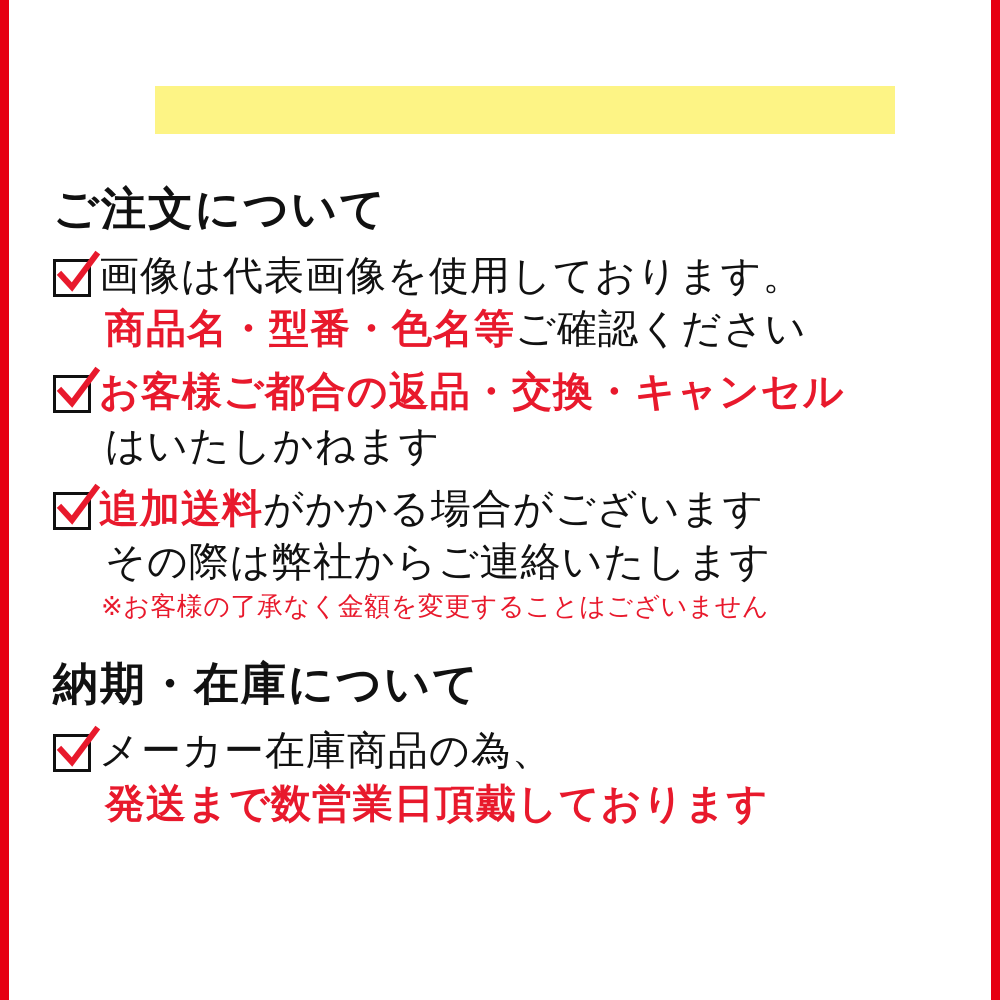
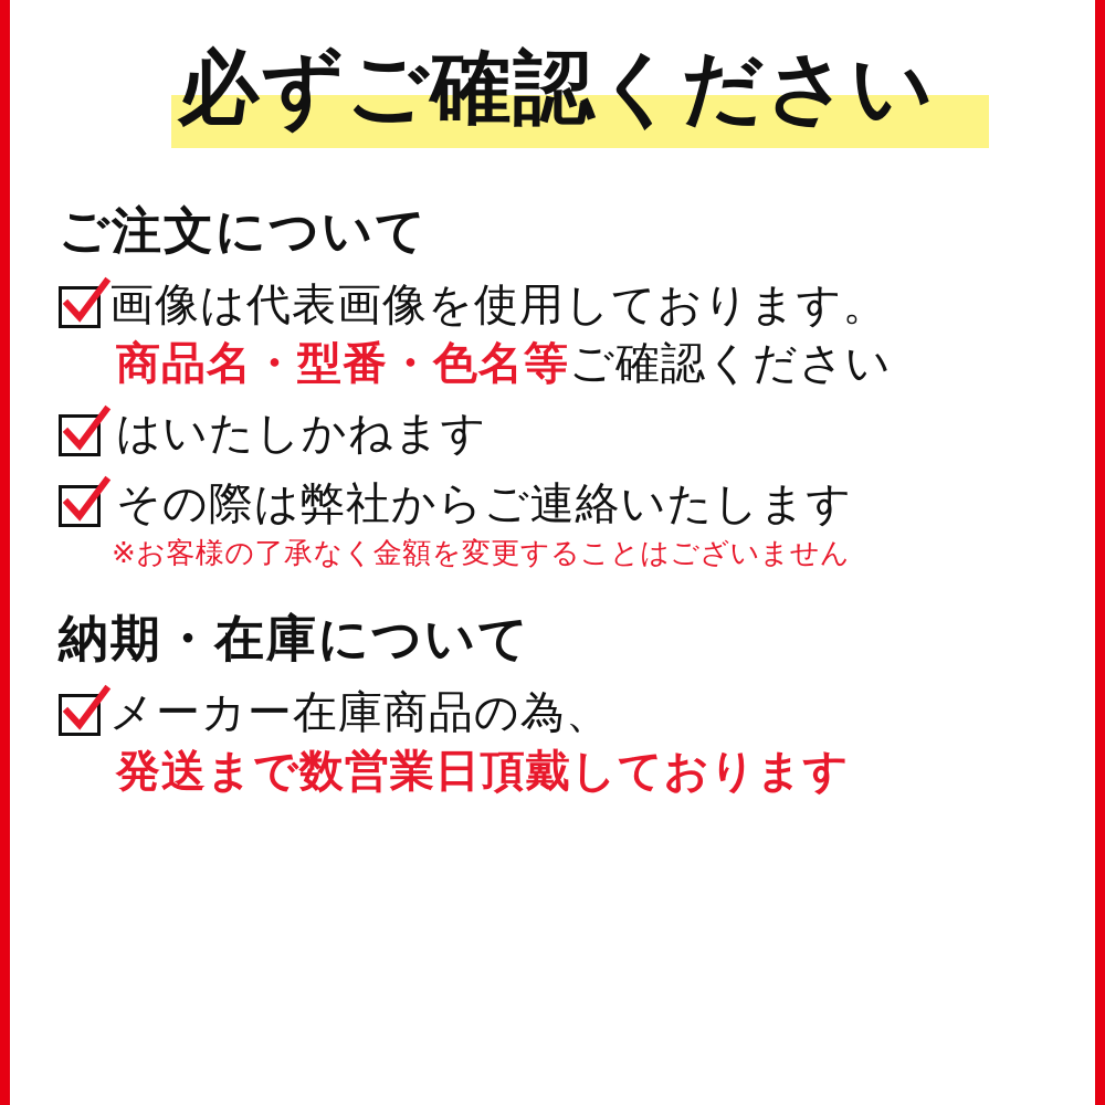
+ 必ずご確認ください
  ご注文について
  画像は代表画像を使用しております。
  商品名・型番・色名等ご確認ください
- お客様ご都合の返品・交換・キャンセル
  はいたしかねます
- 追加送料がかかる場合がございます
  その際は弊社からご連絡いたします
  ※お客様の了承なく金額を変更することはございません
  納期・在庫について
  メーカー在庫商品の為、
  発送まで数営業日頂戴しております
